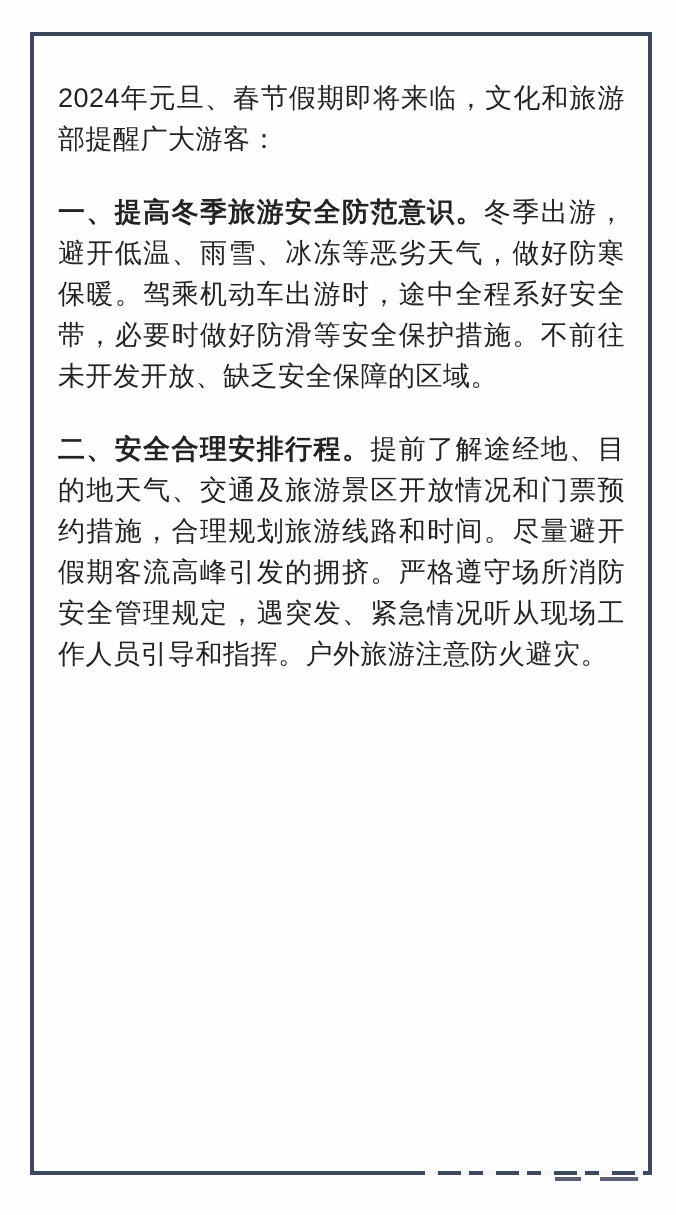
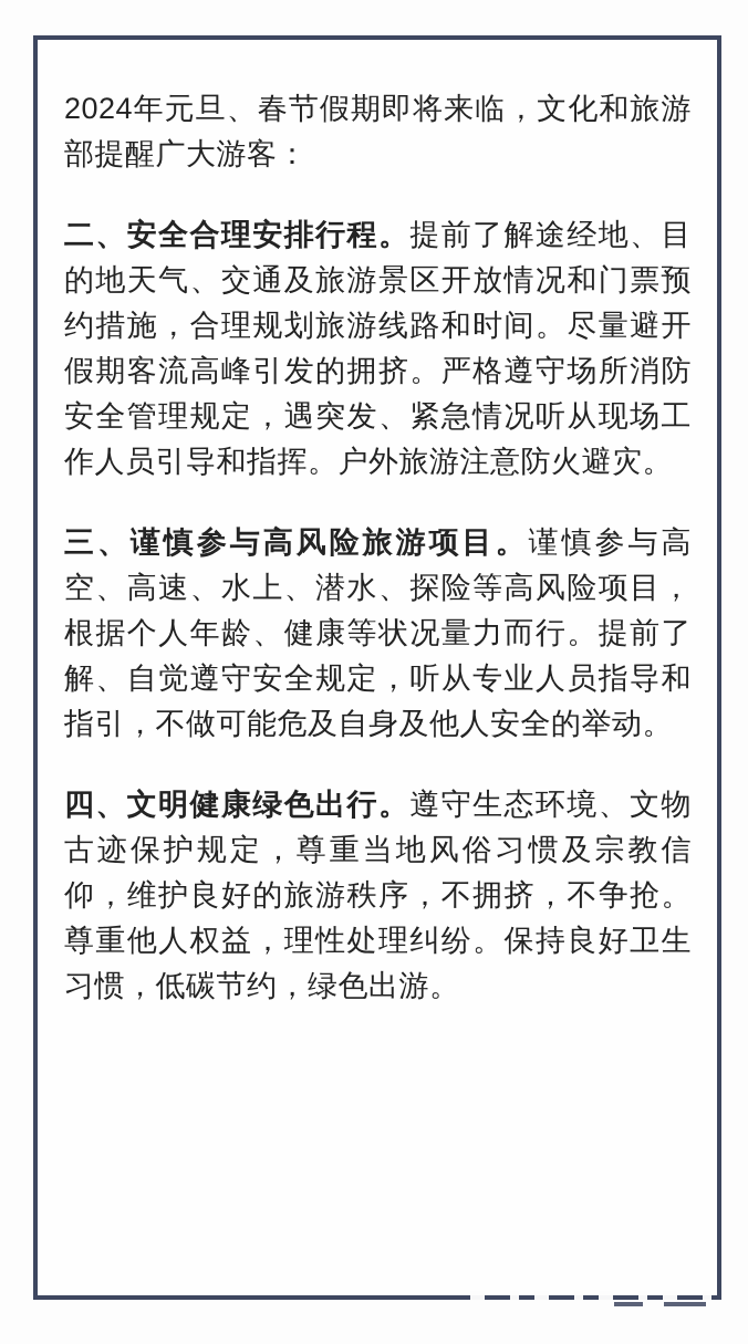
  2024年元旦、春节假期即将来临，文化和旅游部提醒广大游客：
- 一、提高冬季旅游安全防范意识。冬季出游，避开低温、雨雪、冰冻等恶劣天气，做好防寒保暖。驾乘机动车出游时，途中全程系好安全带，必要时做好防滑等安全保护措施。不前往未开发开放、缺乏安全保障的区域。
  二、安全合理安排行程。提前了解途经地、目的地天气、交通及旅游景区开放情况和门票预约措施，合理规划旅游线路和时间。尽量避开假期客流高峰引发的拥挤。严格遵守场所消防安全管理规定，遇突发、紧急情况听从现场工作人员引导和指挥。户外旅游注意防火避灾。
+ 三、谨慎参与高风险旅游项目。谨慎参与高空、高速、水上、潜水、探险等高风险项目，根据个人年龄、健康等状况量力而行。提前了解、自觉遵守安全规定，听从专业人员指导和指引，不做可能危及自身及他人安全的举动。
+ 四、文明健康绿色出行。遵守生态环境、文物古迹保护规定，尊重当地风俗习惯及宗教信仰，维护良好的旅游秩序，不拥挤，不争抢。尊重他人权益，理性处理纠纷。保持良好卫生习惯，低碳节约，绿色出游。
